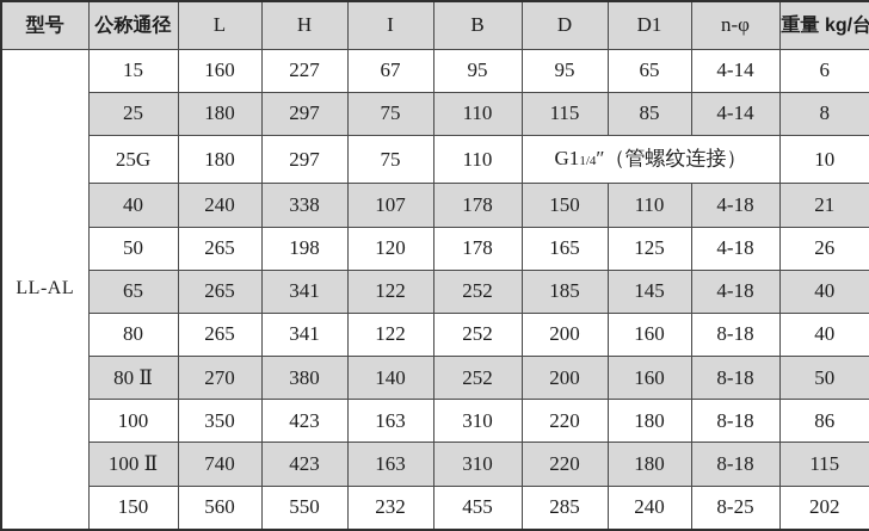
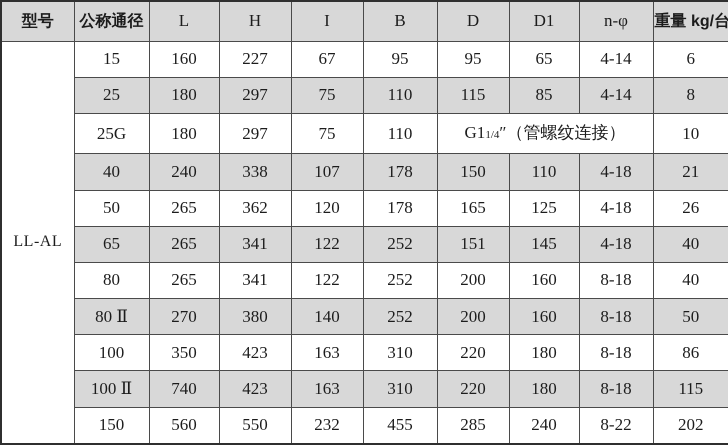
  型号	公称通径	L	H	I	B	D	D1	n-φ	重量 kg/台
  LL-AL	15	160	227	67	95	95	65	4-14	6
  25	180	297	75	110	115	85	4-14	8
  25G	180	297	75	110	G11/4″（管螺纹连接）	10
  40	240	338	107	178	150	110	4-18	21
- 50	265	198	120	178	165	125	4-18	26
+ 50	265	362	120	178	165	125	4-18	26
- 65	265	341	122	252	185	145	4-18	40
+ 65	265	341	122	252	151	145	4-18	40
  80	265	341	122	252	200	160	8-18	40
  80 Ⅱ	270	380	140	252	200	160	8-18	50
  100	350	423	163	310	220	180	8-18	86
  100 Ⅱ	740	423	163	310	220	180	8-18	115
- 150	560	550	232	455	285	240	8-25	202
+ 150	560	550	232	455	285	240	8-22	202
